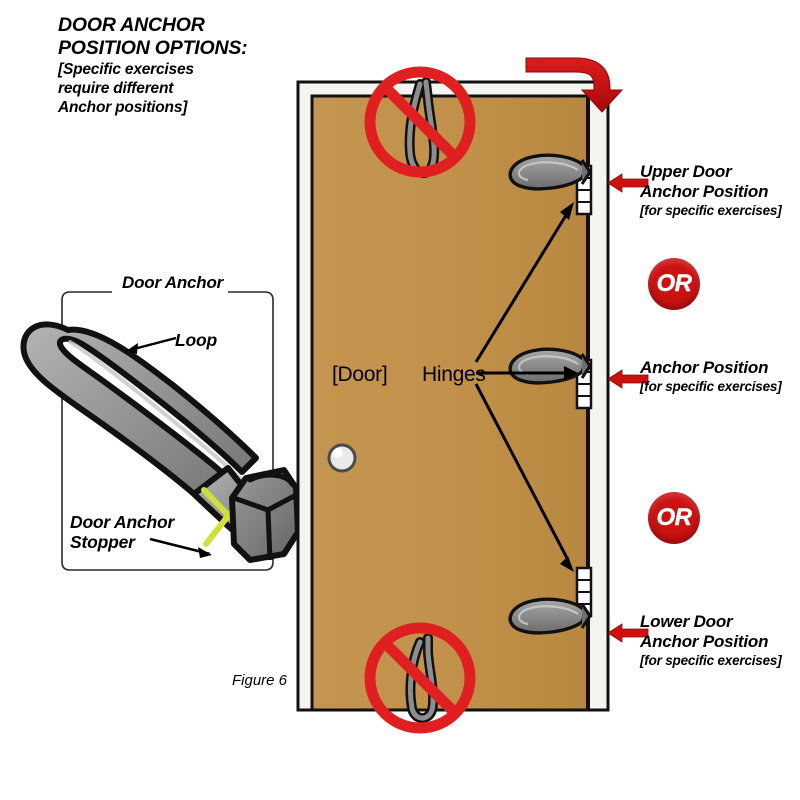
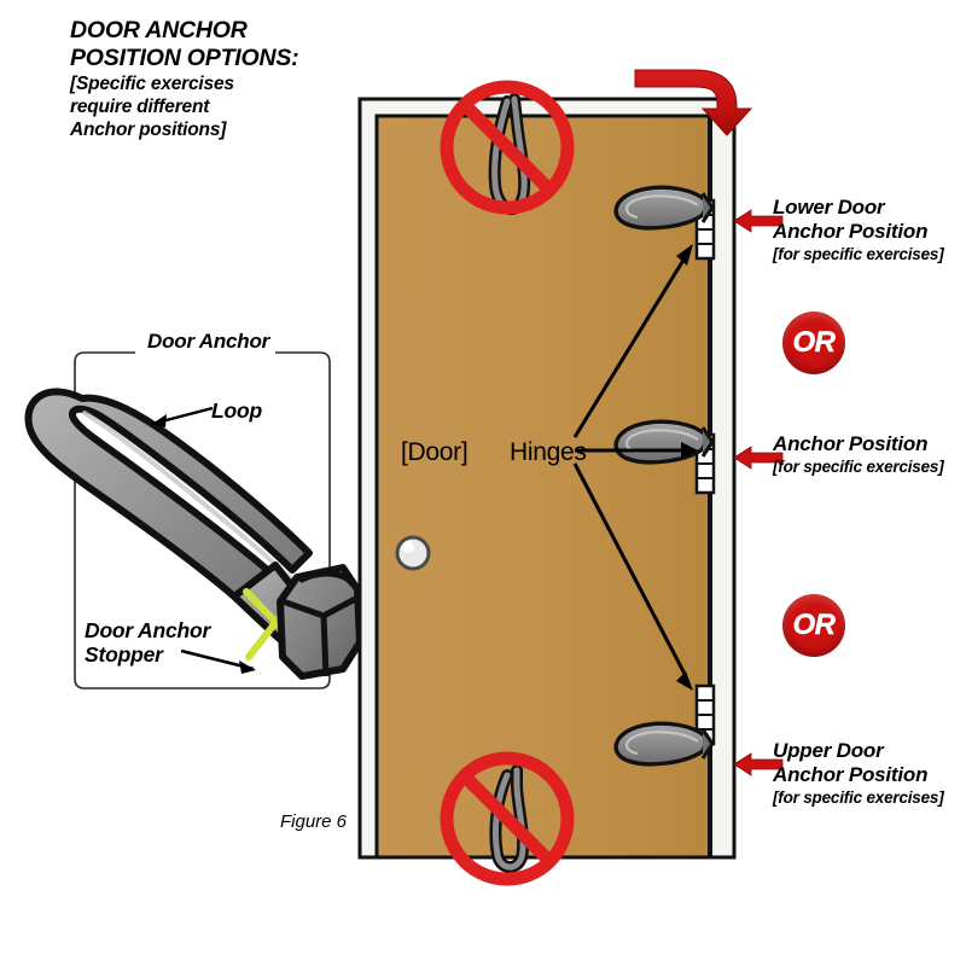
  DOOR ANCHOR
  POSITION OPTIONS:
  [Specific exercises
  require different
  Anchor positions]
  Door Anchor
  Loop
  Door Anchor
  Stopper
  [Door]
  Hinges
  Figure 6
- Upper Door
+ Lower Door
  Anchor Position
  [for specific exercises]
  OR
  Anchor Position
  [for specific exercises]
  OR
- Lower Door
+ Upper Door
  Anchor Position
  [for specific exercises]
